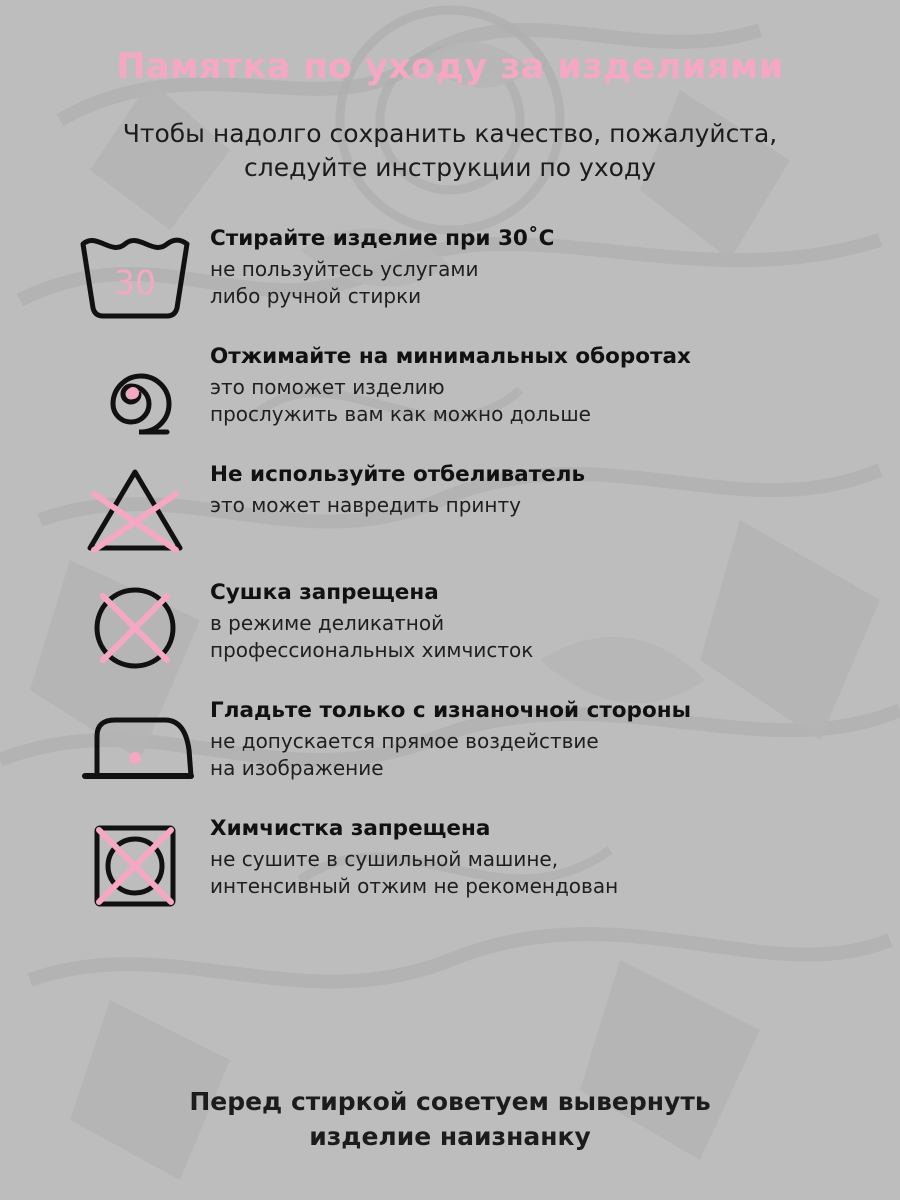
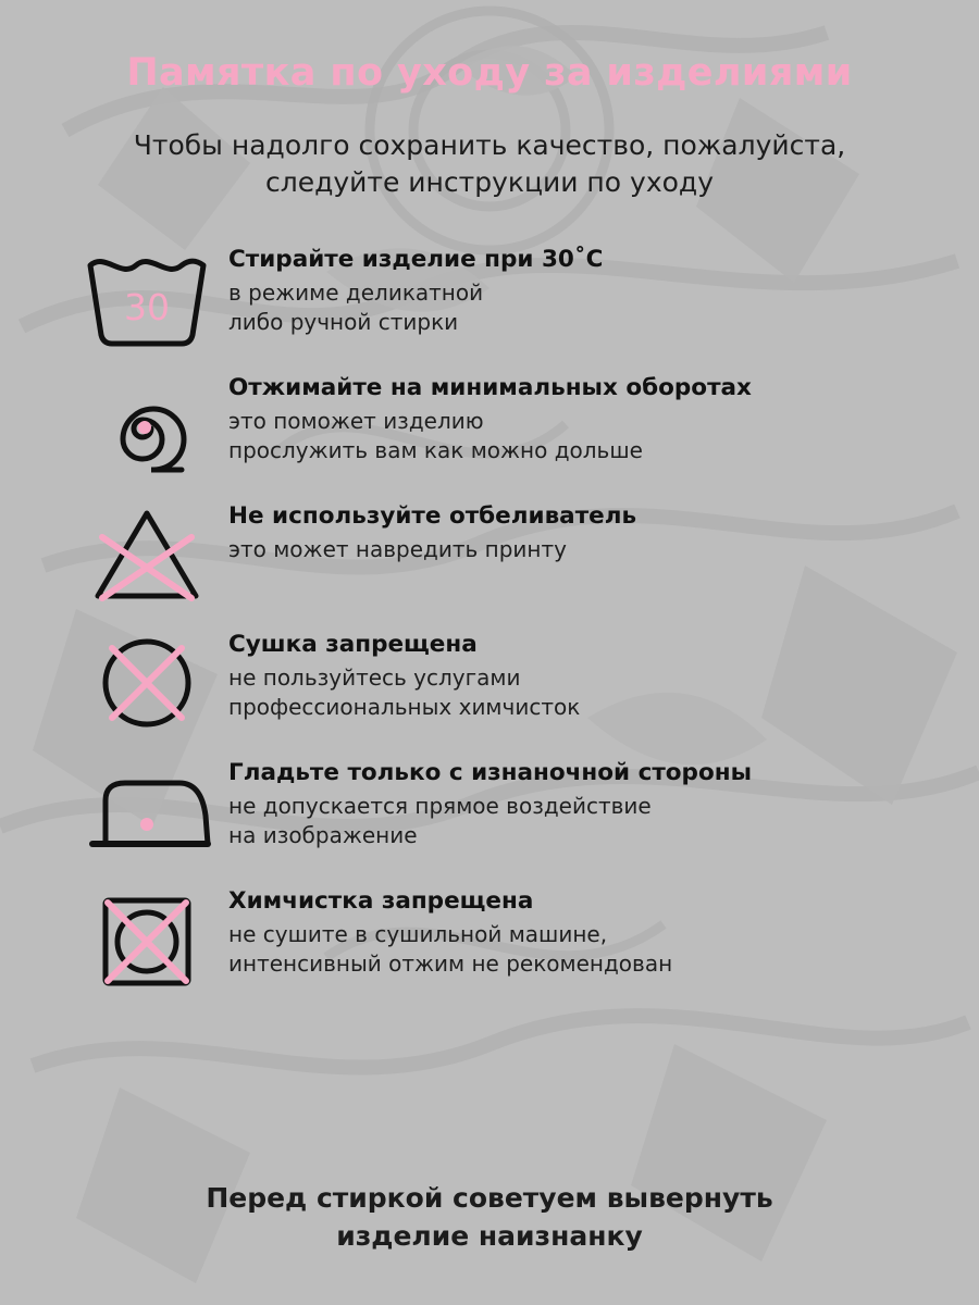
  Памятка по уходу за изделиями
  Чтобы надолго сохранить качество, пожалуйста,
  следуйте инструкции по уходу
  30
  Стирайте изделие при 30˚С
- не пользуйтесь услугами
+ в режиме деликатной
  либо ручной стирки
  Отжимайте на минимальных оборотах
  это поможет изделию
  прослужить вам как можно дольше
  Не используйте отбеливатель
  это может навредить принту
  Сушка запрещена
- в режиме деликатной
+ не пользуйтесь услугами
  профессиональных химчисток
  Гладьте только с изнаночной стороны
  не допускается прямое воздействие
  на изображение
  Химчистка запрещена
  не сушите в сушильной машине,
  интенсивный отжим не рекомендован
  Перед стиркой советуем вывернуть
  изделие наизнанку
